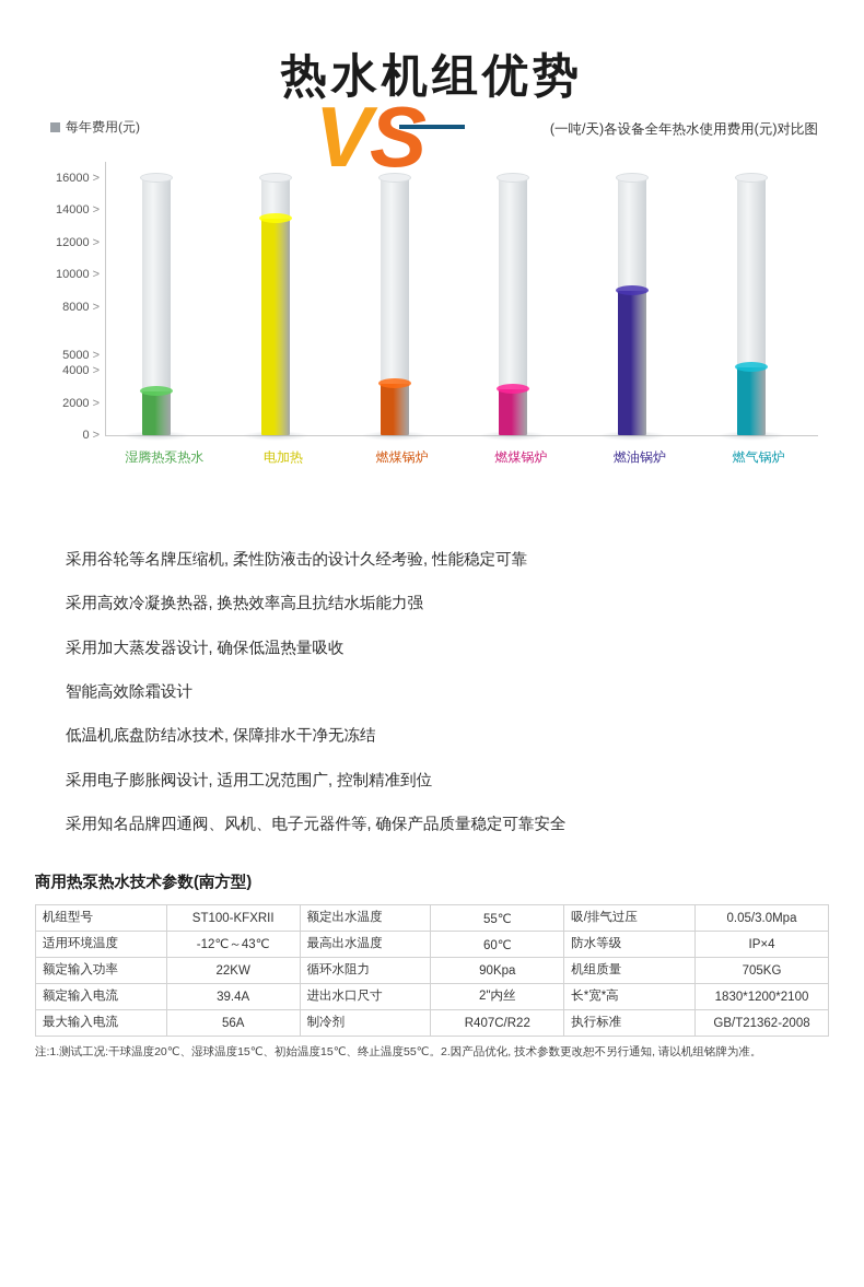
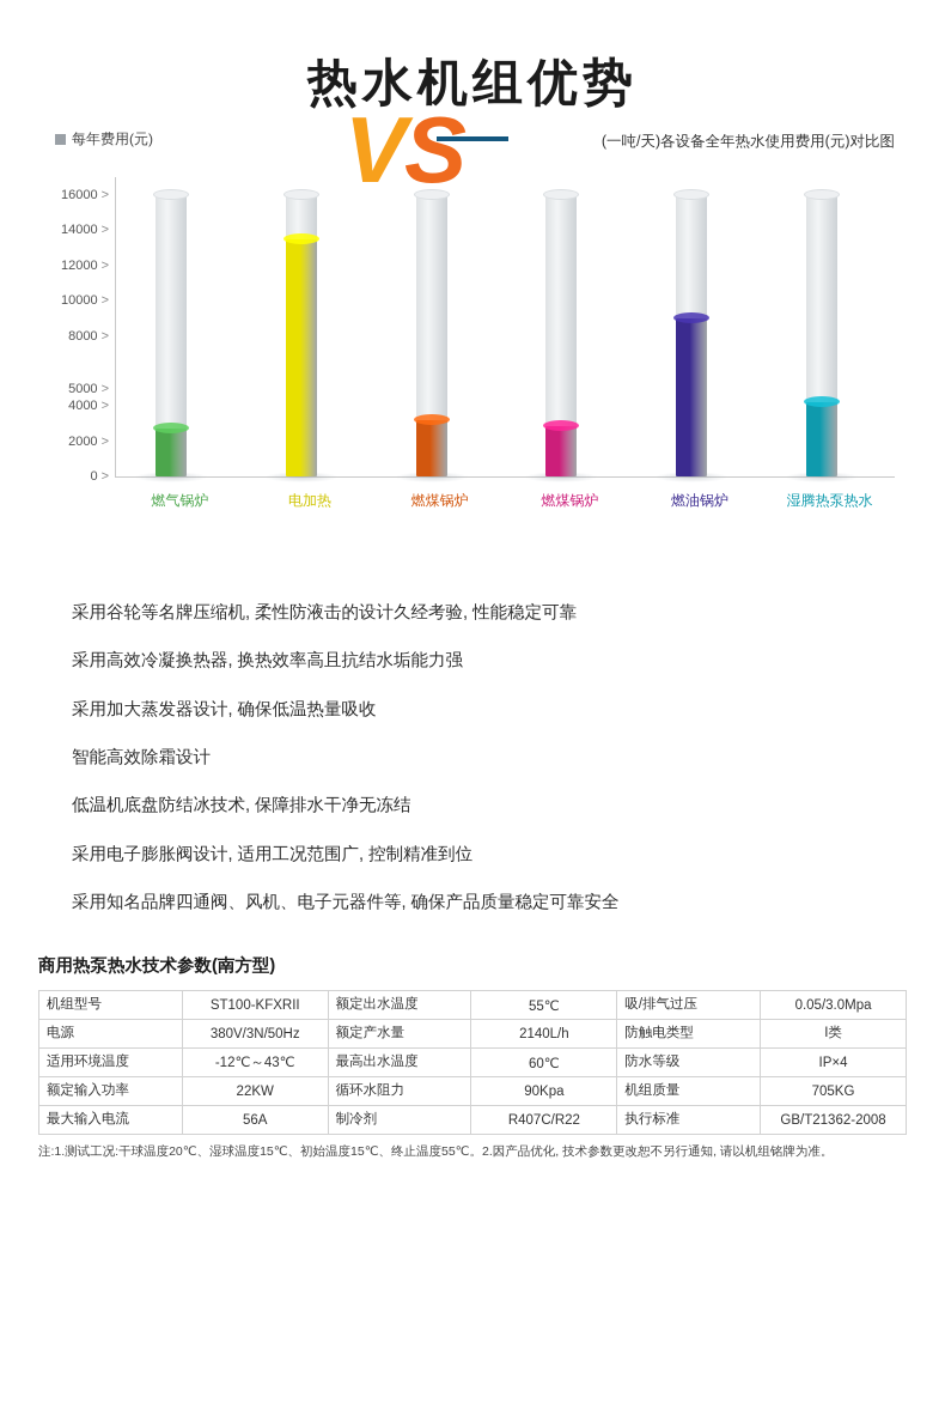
  热水机组优势
  VS
  每年费用(元)
  (一吨/天)各设备全年热水使用费用(元)对比图
  0 >
  2000 >
  4000 >
  5000 >
  8000 >
  10000 >
  12000 >
  14000 >
  16000 >
- 湿腾热泵热水
+ 燃气锅炉
  电加热
  燃煤锅炉
  燃煤锅炉
  燃油锅炉
- 燃气锅炉
+ 湿腾热泵热水
  采用谷轮等名牌压缩机, 柔性防液击的设计久经考验, 性能稳定可靠
  采用高效冷凝换热器, 换热效率高且抗结水垢能力强
  采用加大蒸发器设计, 确保低温热量吸收
  智能高效除霜设计
  低温机底盘防结冰技术, 保障排水干净无冻结
  采用电子膨胀阀设计, 适用工况范围广, 控制精准到位
  采用知名品牌四通阀、风机、电子元器件等, 确保产品质量稳定可靠安全
  商用热泵热水技术参数(南方型)
  机组型号	ST100-KFXRII	额定出水温度	55℃	吸/排气过压	0.05/3.0Mpa
+ 电源	380V/3N/50Hz	额定产水量	2140L/h	防触电类型	I类
  适用环境温度	-12℃～43℃	最高出水温度	60℃	防水等级	IP×4
  额定输入功率	22KW	循环水阻力	90Kpa	机组质量	705KG
- 额定输入电流	39.4A	进出水口尺寸	2"内丝	长*宽*高	1830*1200*2100
  最大输入电流	56A	制冷剂	R407C/R22	执行标准	GB/T21362-2008
  注:1.测试工况:干球温度20℃、湿球温度15℃、初始温度15℃、终止温度55℃。2.因产品优化, 技术参数更改恕不另行通知, 请以机组铭牌为准。
